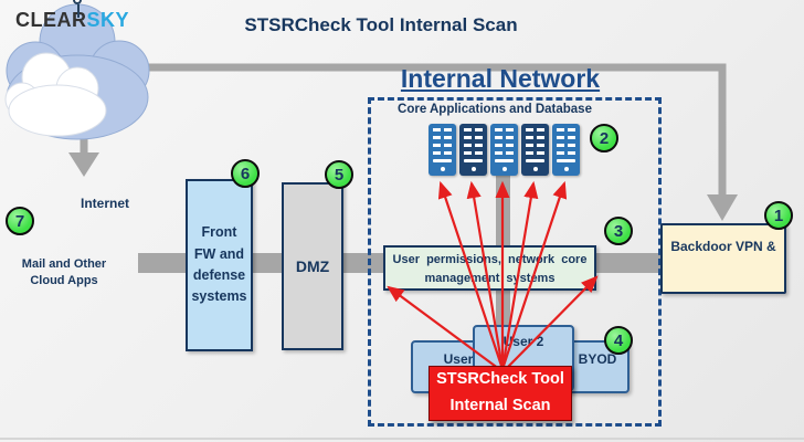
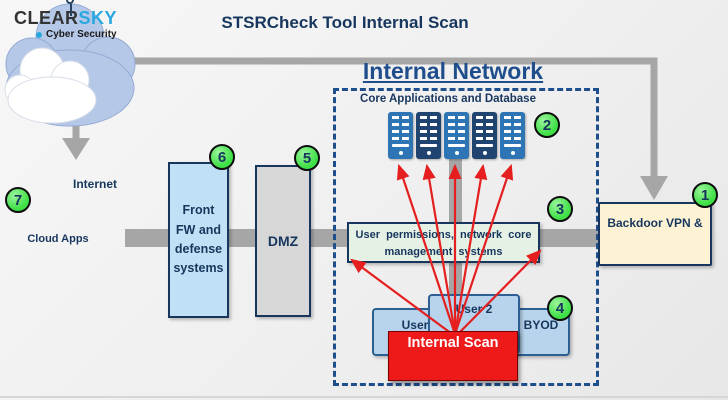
  Internet
- Mail and Other
  Cloud Apps
  CLEARSKY
+ Cyber Security
  STSRCheck Tool Internal Scan
  Internal Network
  Core Applications and Database
  Front
  FW and
  defense
  systems
  DMZ
  User permissions, netwrk core
  management sstems
  Backdoor VPN &
  User
  ser 2
  BYOD
- STSRCheck Tool
  Internal Scan
  1
  2
  3
  4
  5
  6
  7
